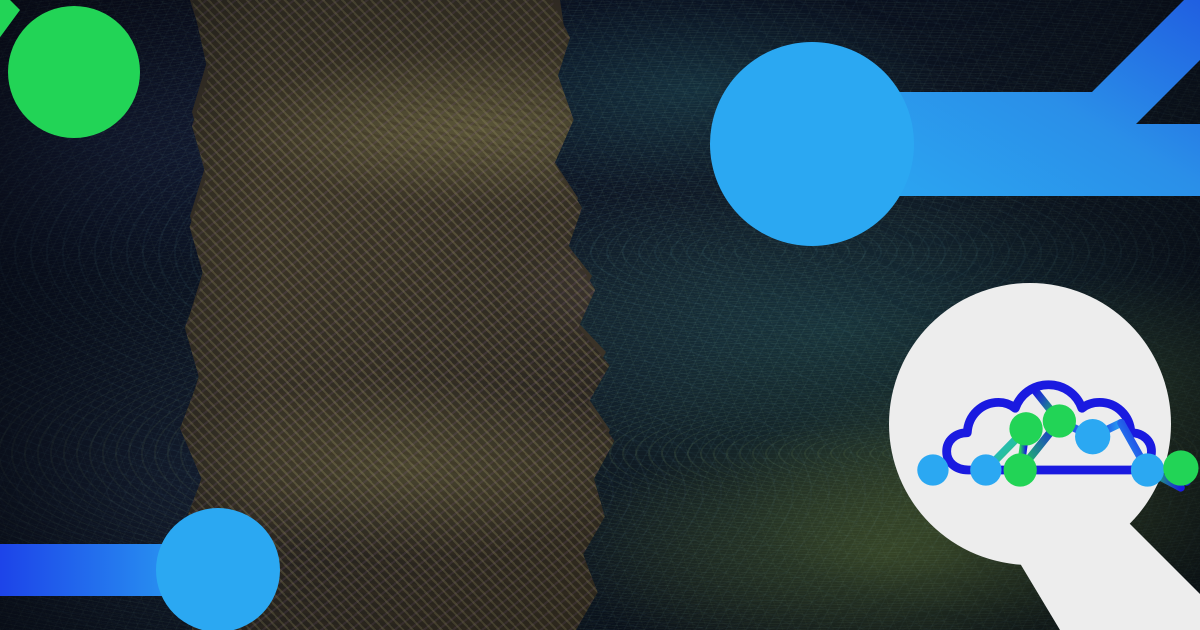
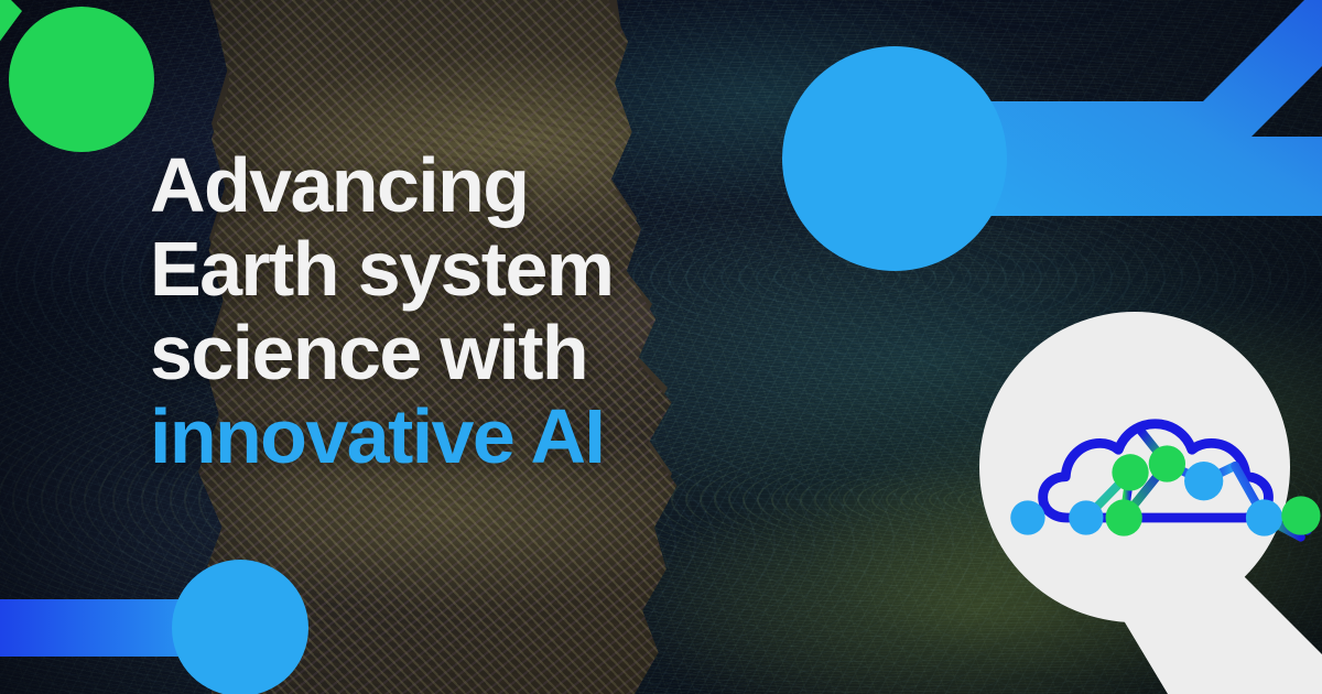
+ Advancing
+ Earth system
+ science with
+ innovative AI
